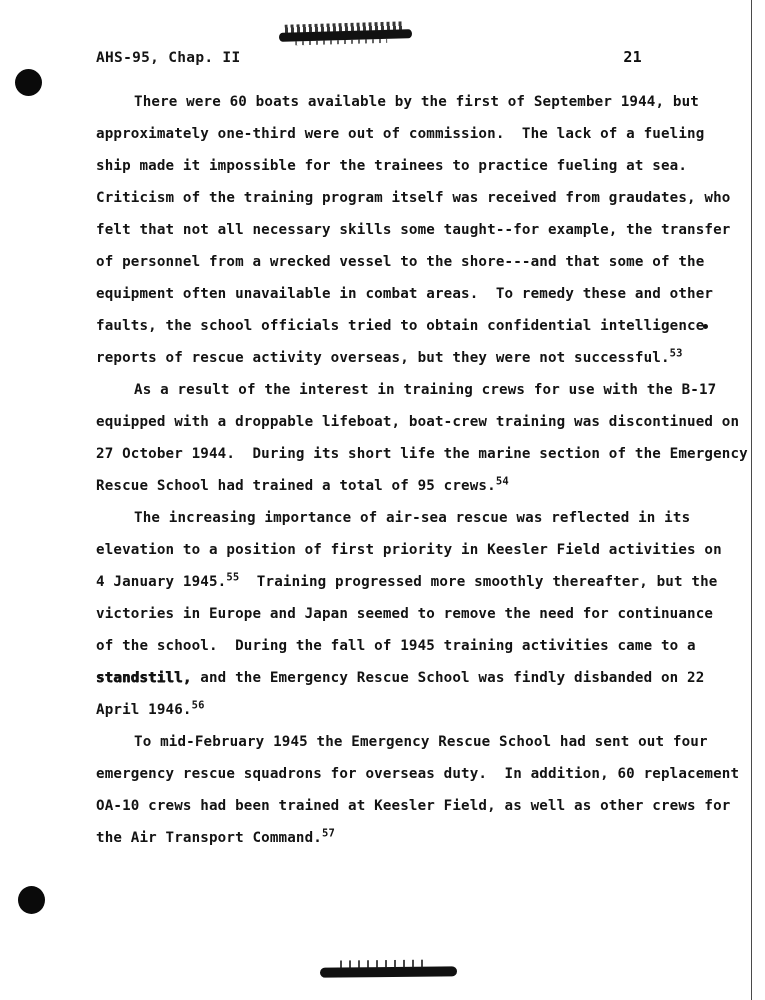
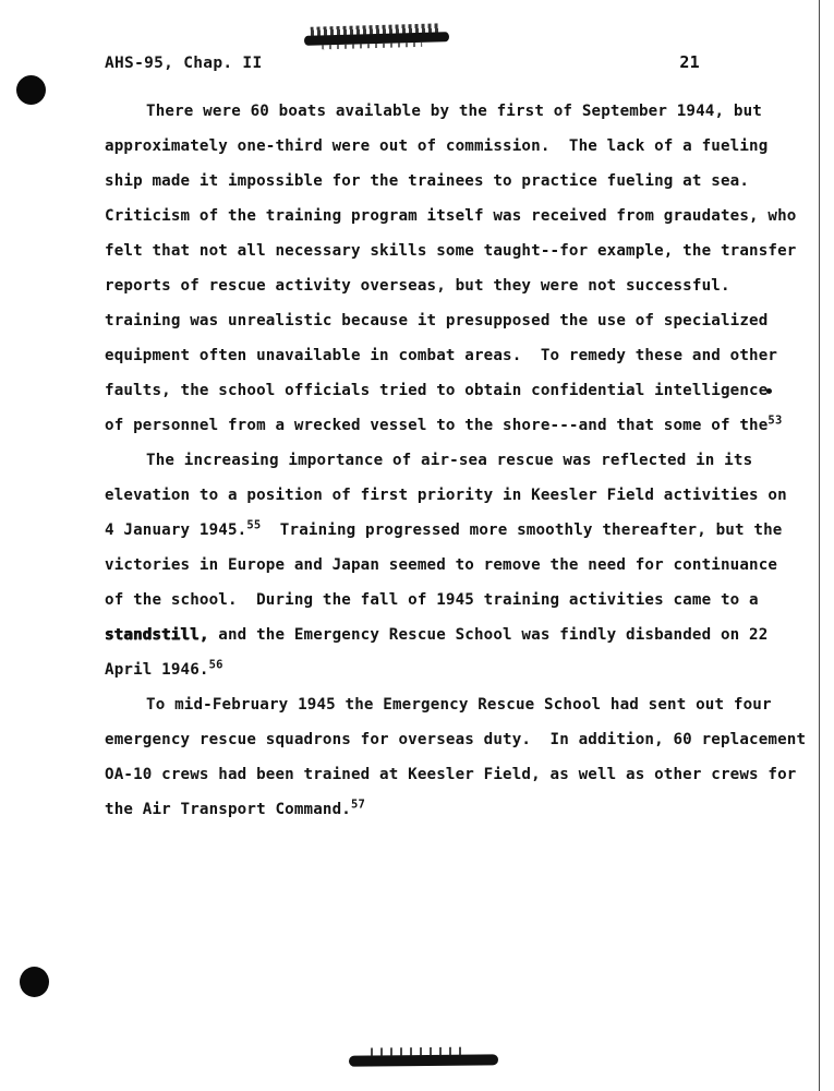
  AHS-95, Chap. II
  21
  There were 60 boats available by the first of September 1944, but
  approximately one-third were out of commission. The lack of a fueling
  ship made it impossible for the trainees to practice fueling at sea.
  Criticism of the training program itself was received from graudates, who
  felt that not all necessary skills some taught--for example, the transfer
- of personnel from a wrecked vessel to the shore---and that some of the
+ reports of rescue activity overseas, but they were not successful.
+ training was unrealistic because it presupposed the use of specialized
  equipment often unavailable in combat areas. To remedy these and other
  faults, the school officials tried to obtain confidential intelligence
- reports of rescue activity overseas, but they were not successful.53
+ of personnel from a wrecked vessel to the shore---and that some of the53
- As a result of the interest in training crews for use with the B-17
- equipped with a droppable lifeboat, boat-crew training was discontinued on
- 27 October 1944. During its short life the marine section of the Emergency
- Rescue School had trained a total of 95 crews.54
  The increasing importance of air-sea rescue was reflected in its
  elevation to a position of first priority in Keesler Field activities on
  4 January 1945.55 Training progressed more smoothly thereafter, but the
  victories in Europe and Japan seemed to remove the need for continuance
  of the school. During the fall of 1945 training activities came to a
  standstill, and the Emergency Rescue School was findly disbanded on 22
  April 1946.56
  To mid-February 1945 the Emergency Rescue School had sent out four
  emergency rescue squadrons for overseas duty. In addition, 60 replacement
  OA-10 crews had been trained at Keesler Field, as well as other crews for
  the Air Transport Command.57
